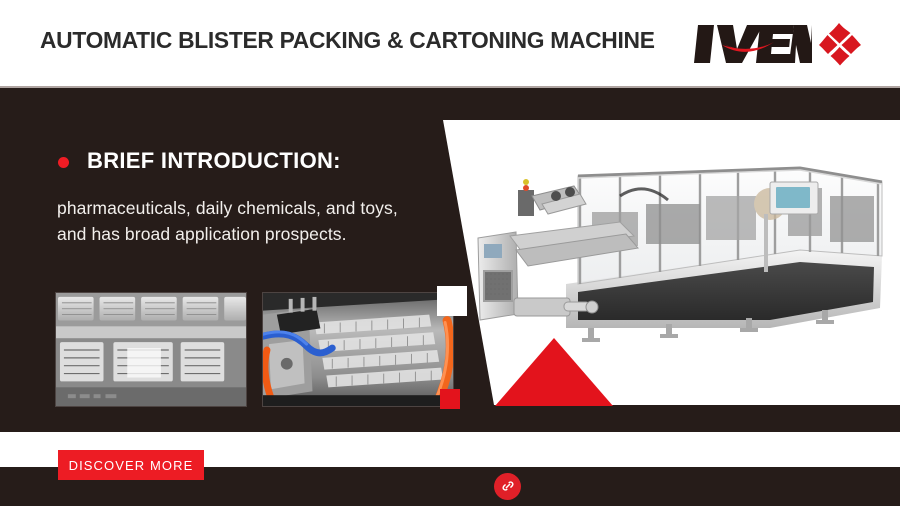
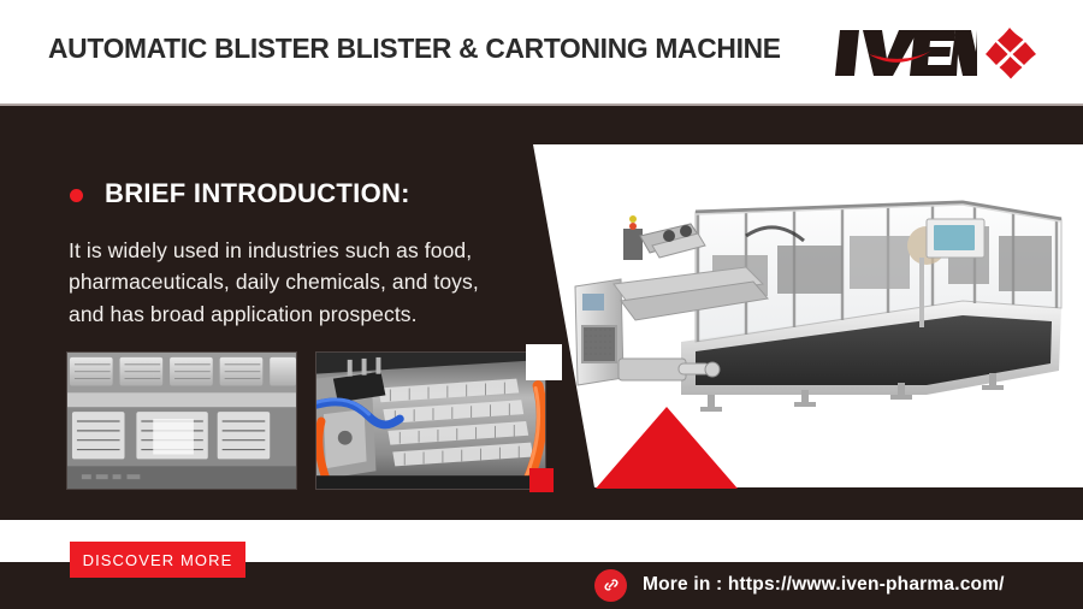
- AUTOMATIC BLISTER PACKING & CARTONING MACHINE
+ AUTOMATIC BLISTER BLISTER & CARTONING MACHINE
  BRIEF INTRODUCTION:
+ It is widely used in industries such as food,
  pharmaceuticals, daily chemicals, and toys,
  and has broad application prospects.
  DISCOVER MORE
+ More in : https://www.iven-pharma.com/
